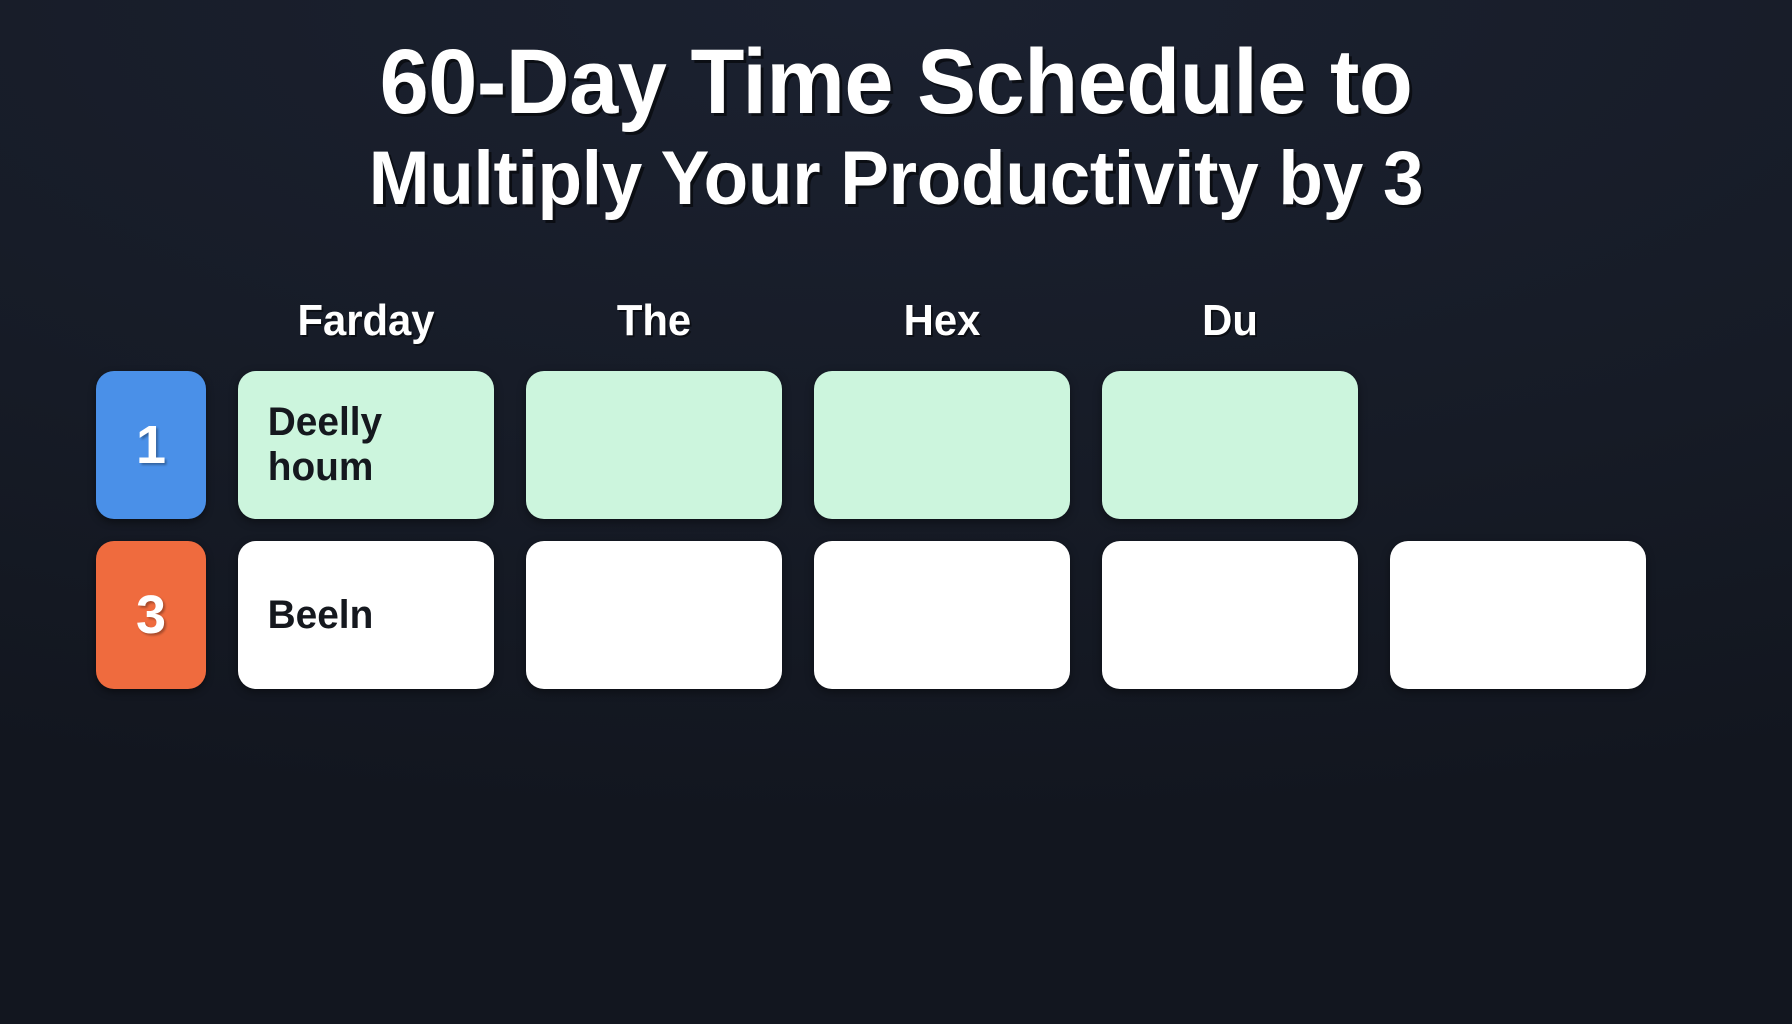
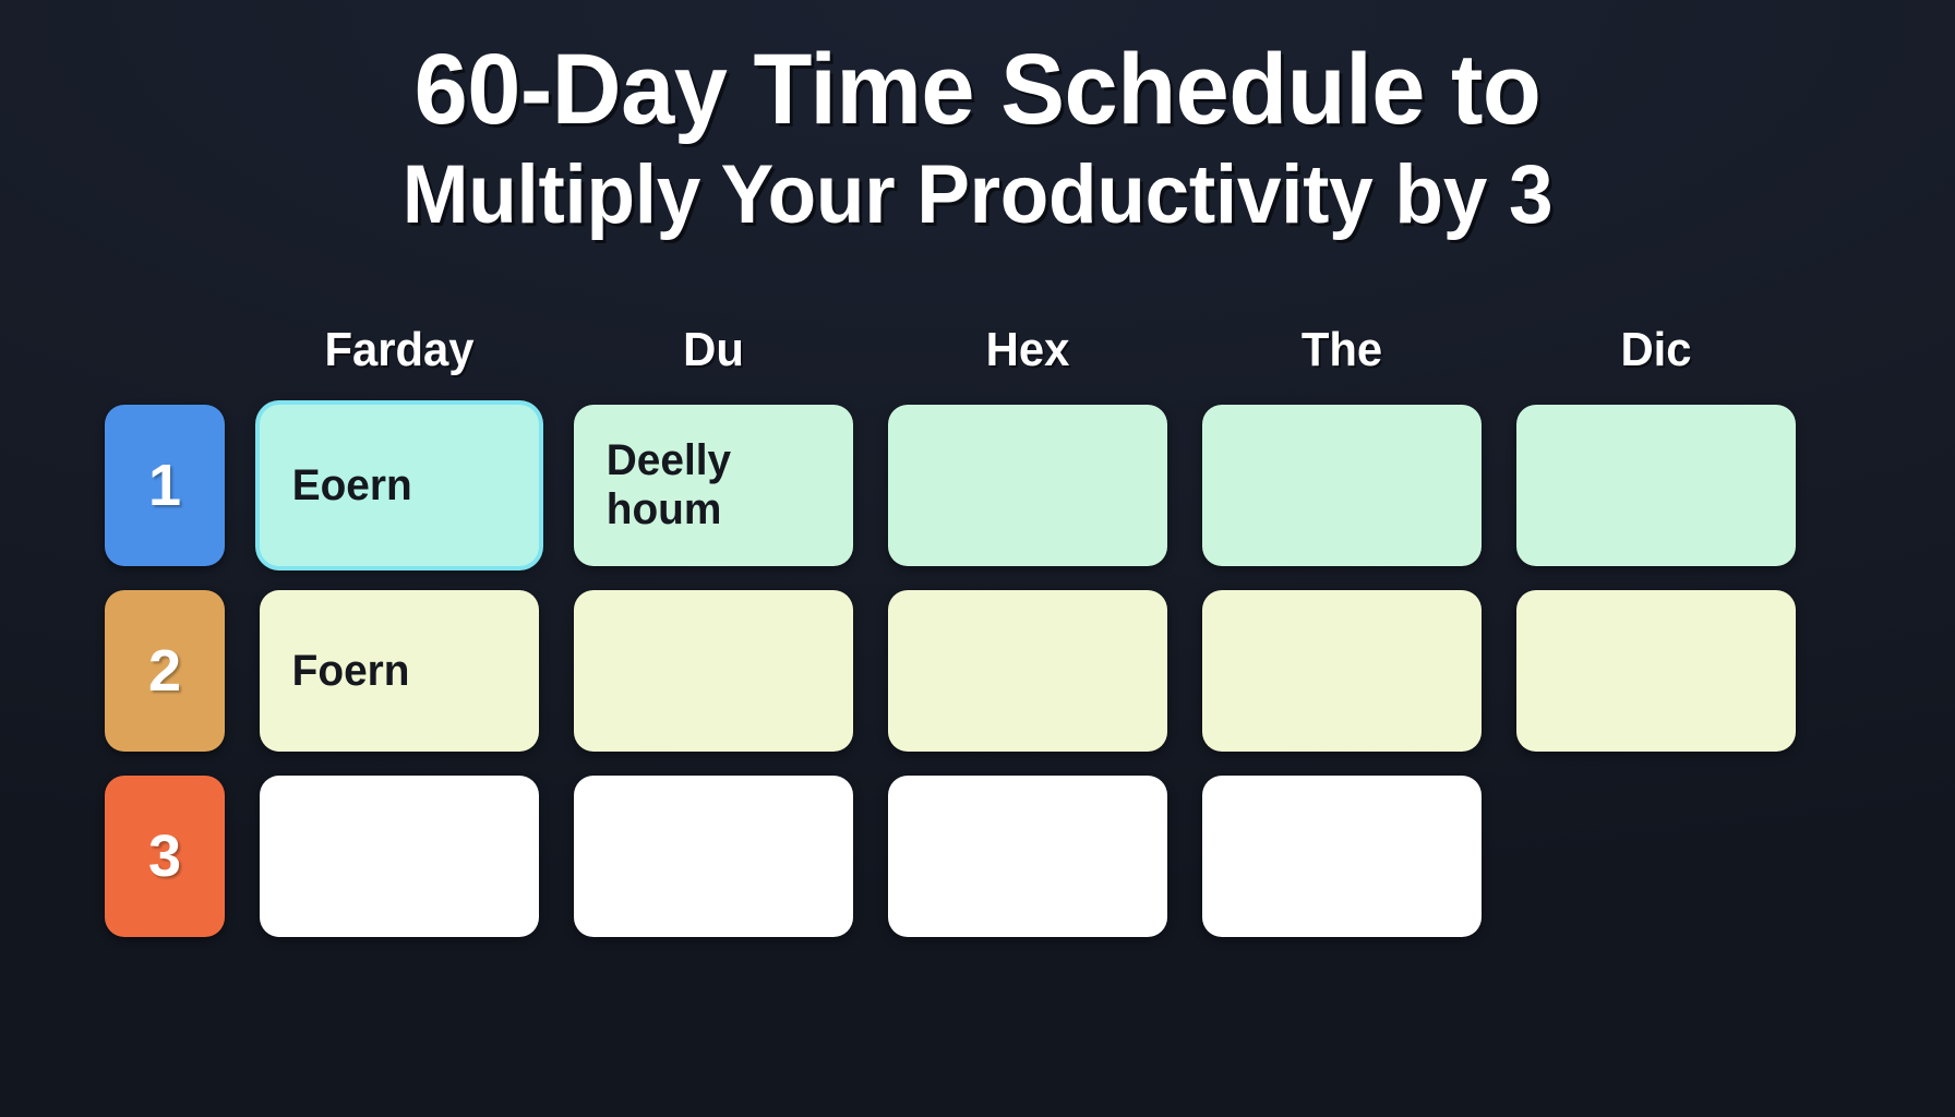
  60-Day Time Schedule to
  Multiply Your Productivity by 3
  Farday
- The
+ Du
  Hex
- Du
+ The
+ Dic
  1
+ Eoern
  Deelly
  houm
+ 2
+ Foern
  3
- Beeln
